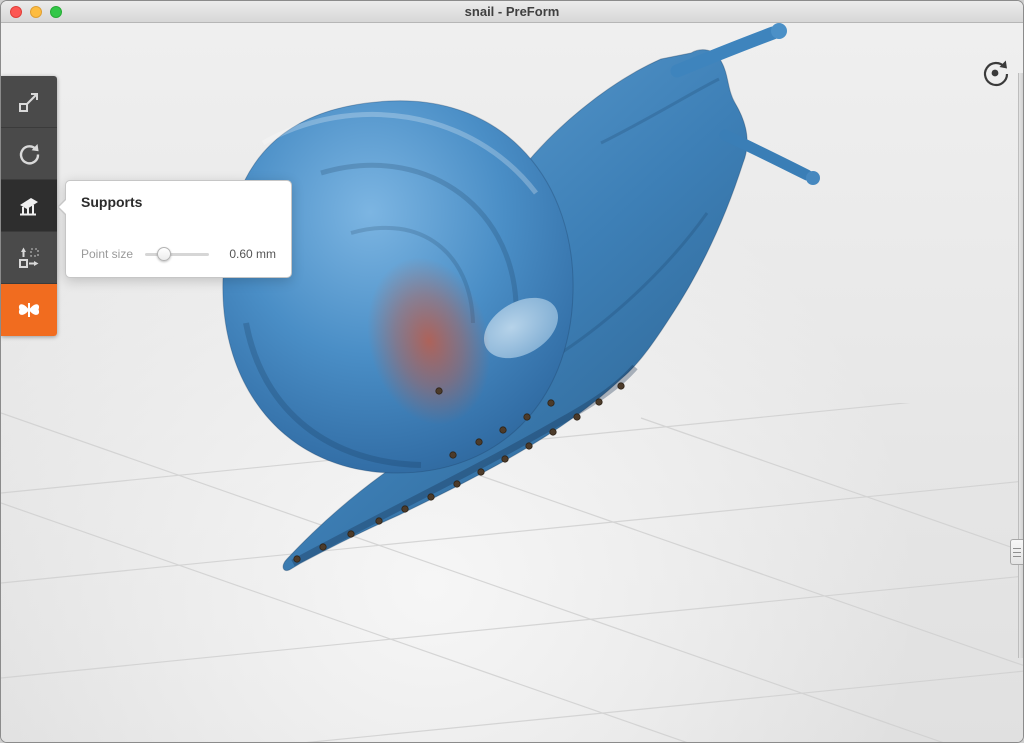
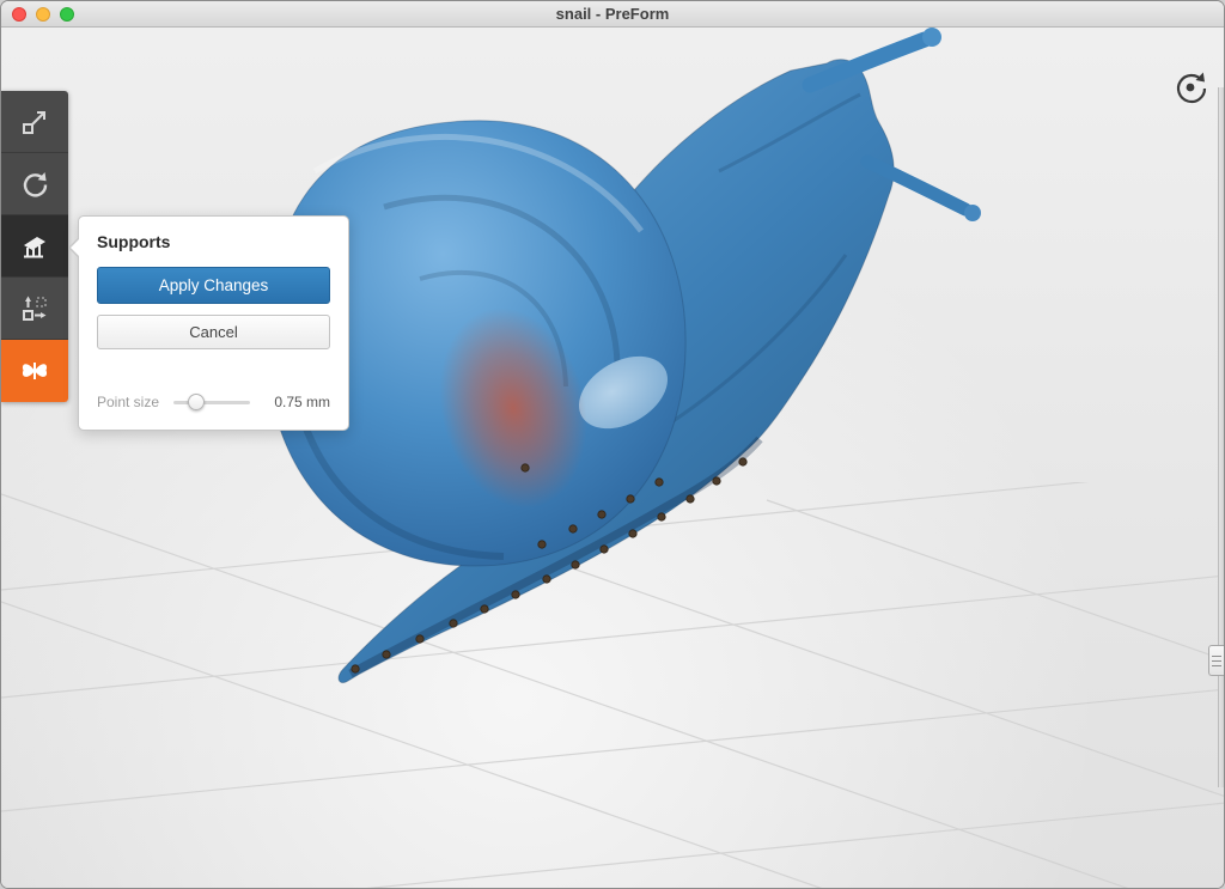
  snail - PreForm
  Supports
+ Apply Changes
+ Cancel
  Point size
- 0.60 mm
+ 0.75 mm
